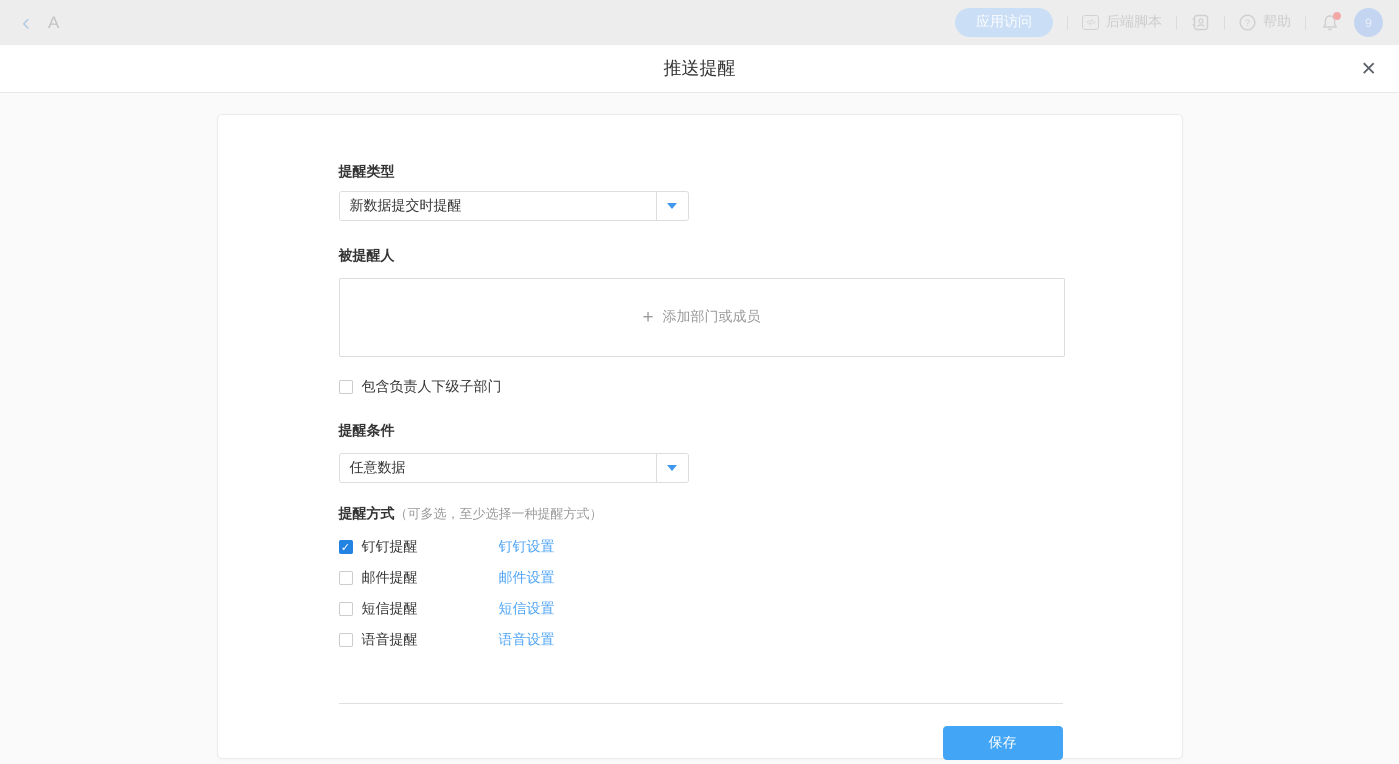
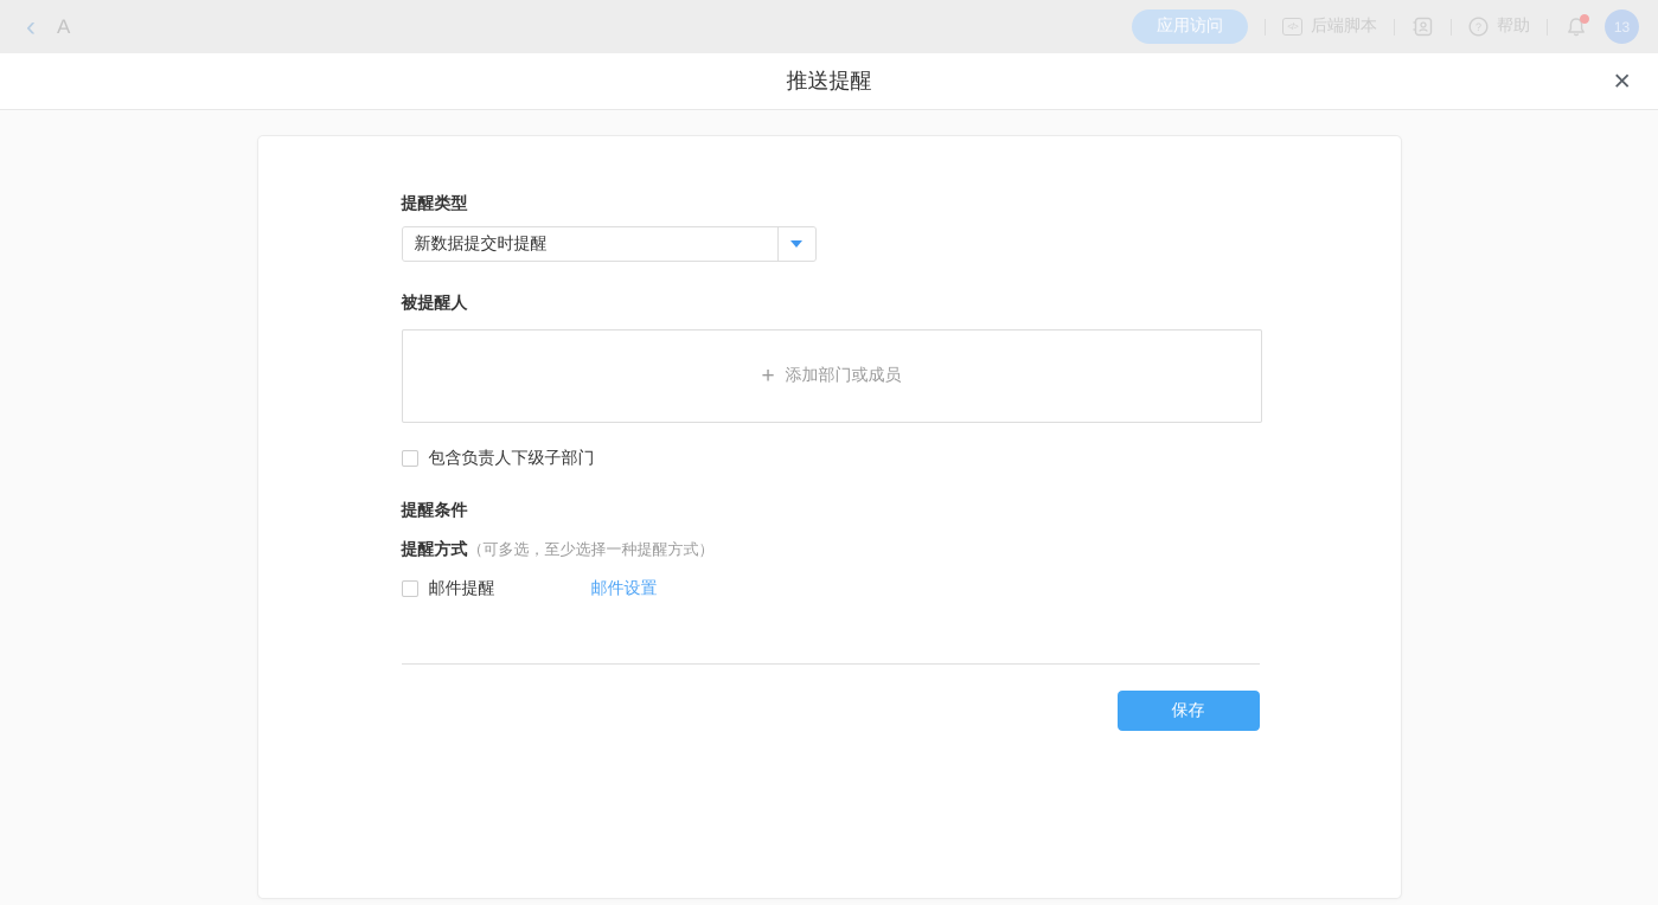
  ‹
  A
  应用访问
  后端脚本
  帮助
- 9
+ 13
  推送提醒
  ×
  提醒类型
  新数据提交时提醒
  被提醒人
  +
  添加部门或成员
  包含负责人下级子部门
  提醒条件
- 任意数据
  提醒方式（可多选，至少选择一种提醒方式）
- 钉钉提醒
- 钉钉设置
  邮件提醒
  邮件设置
- 短信提醒
- 短信设置
- 语音提醒
- 语音设置
  保存
